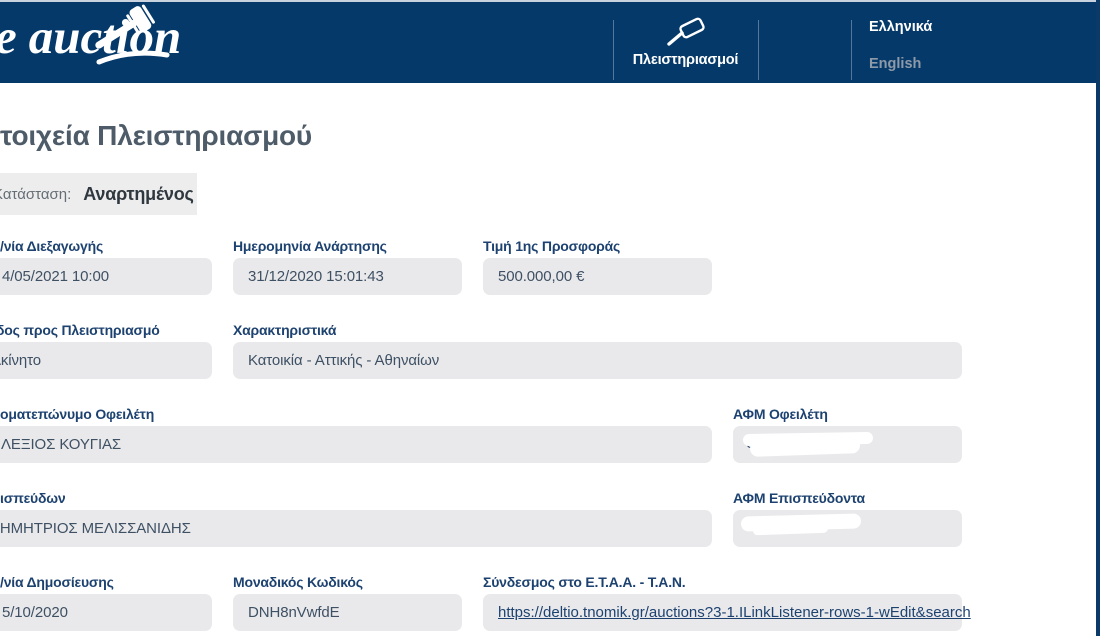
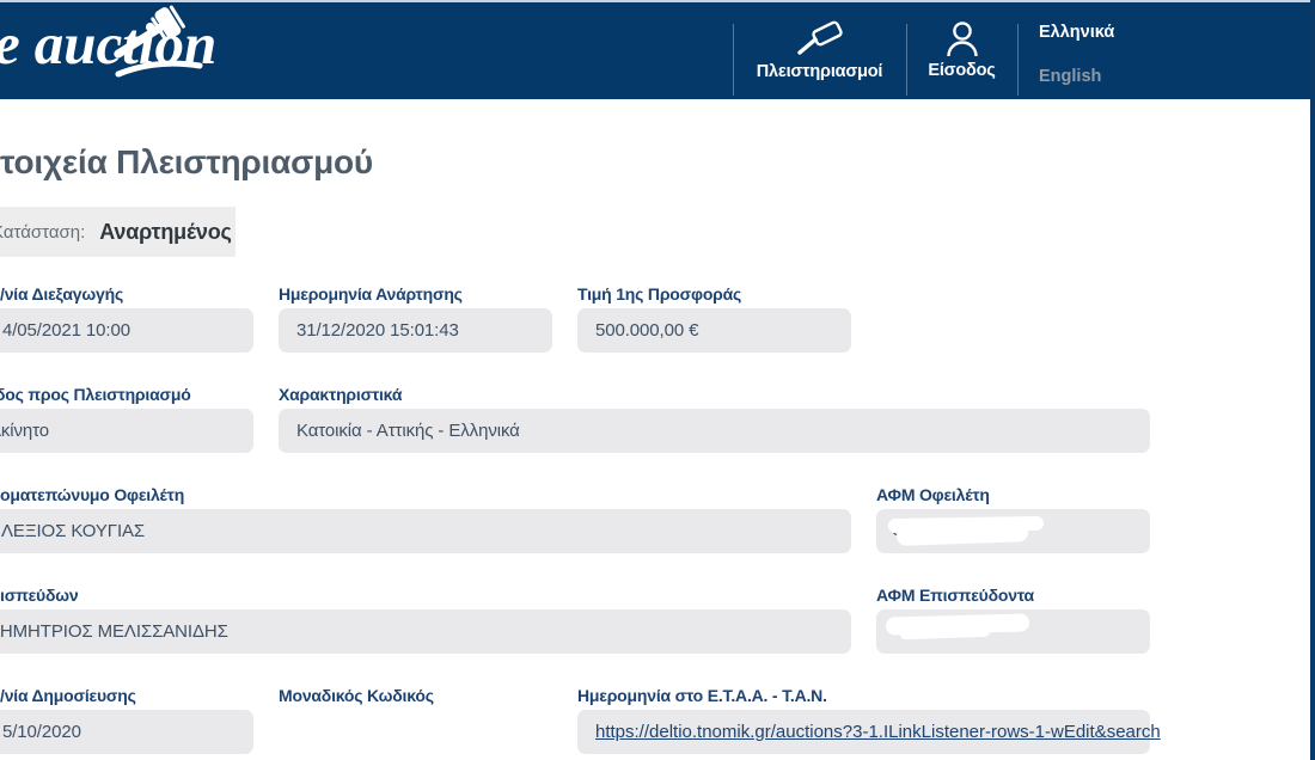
  e aucion
  Πλειστηριασμοί
+ Είσοδος
  Ελληνικά
  English
  τοιχεία Πλειστηριασμού
  ατάσταση:
  Αναρτημένος
  /νία Διεξαγωγής
  4/05/2021 10:00
  Ημερομηνία Ανάρτησης
  31/12/2020 15:01:43
  Τιμή 1ης Προσφοράς
  500.000,00 €
  δος προς Πλειστηριασμό
  κίνητο
  Χαρακτηριστικά
- Κατοικία - Αττικής - Αθηναίων
+ Κατοικία - Αττικής - Ελληνικά
  οματεπώνυμο Οφειλέτη
  ΛΕΞΙΟΣ ΚΟΥΓΙΑΣ
  ΑΦΜ Οφειλέτη
  ισπεύδων
  ΗΜΗΤΡΙΟΣ ΜΕΛΙΣΣΑΝΙΔΗΣ
  ΑΦΜ Επισπεύδοντα
  /νία Δημοσίευσης
  5/10/2020
  Μοναδικός Κωδικός
- DNH8nVwfdE
- Σύνδεσμος στο Ε.Τ.Α.Α. - Τ.Α.Ν.
+ Ημερομηνία στο Ε.Τ.Α.Α. - Τ.Α.Ν.
  https://deltio.tnomik.gr/auctions?3-1.ILinkListener-rows-1-wEdit&search
